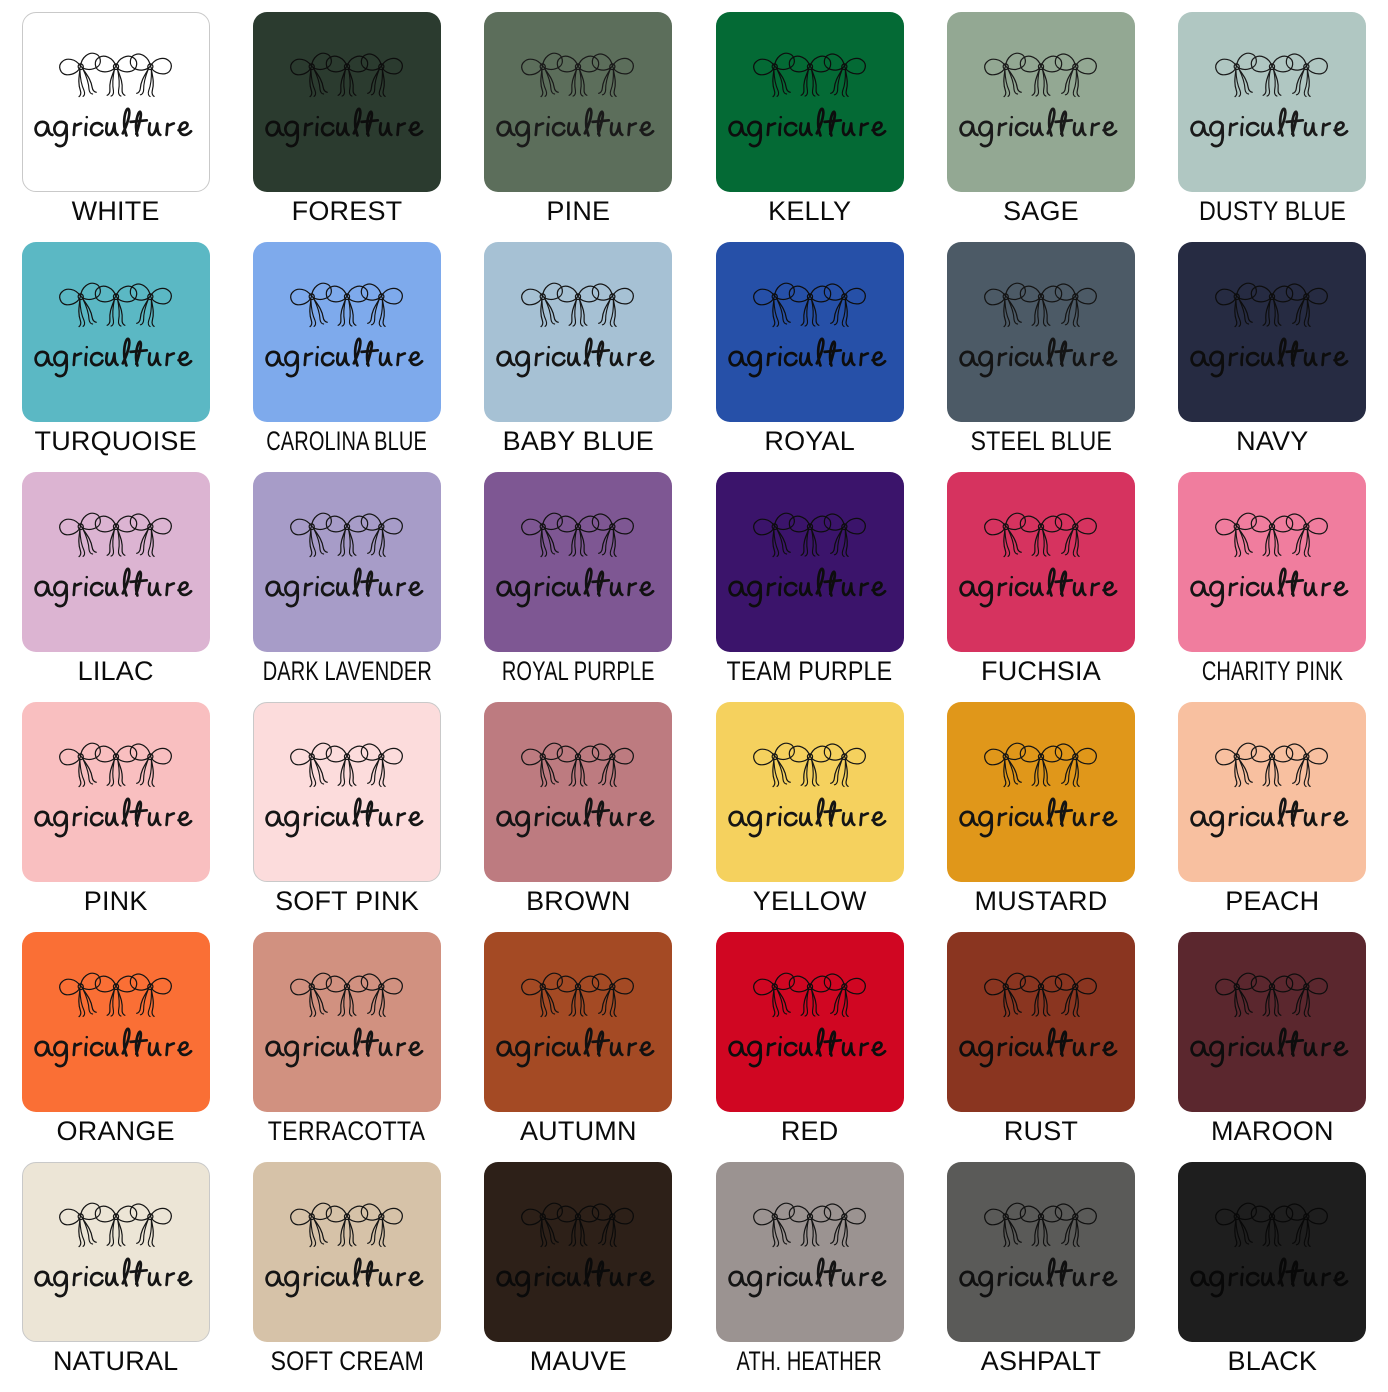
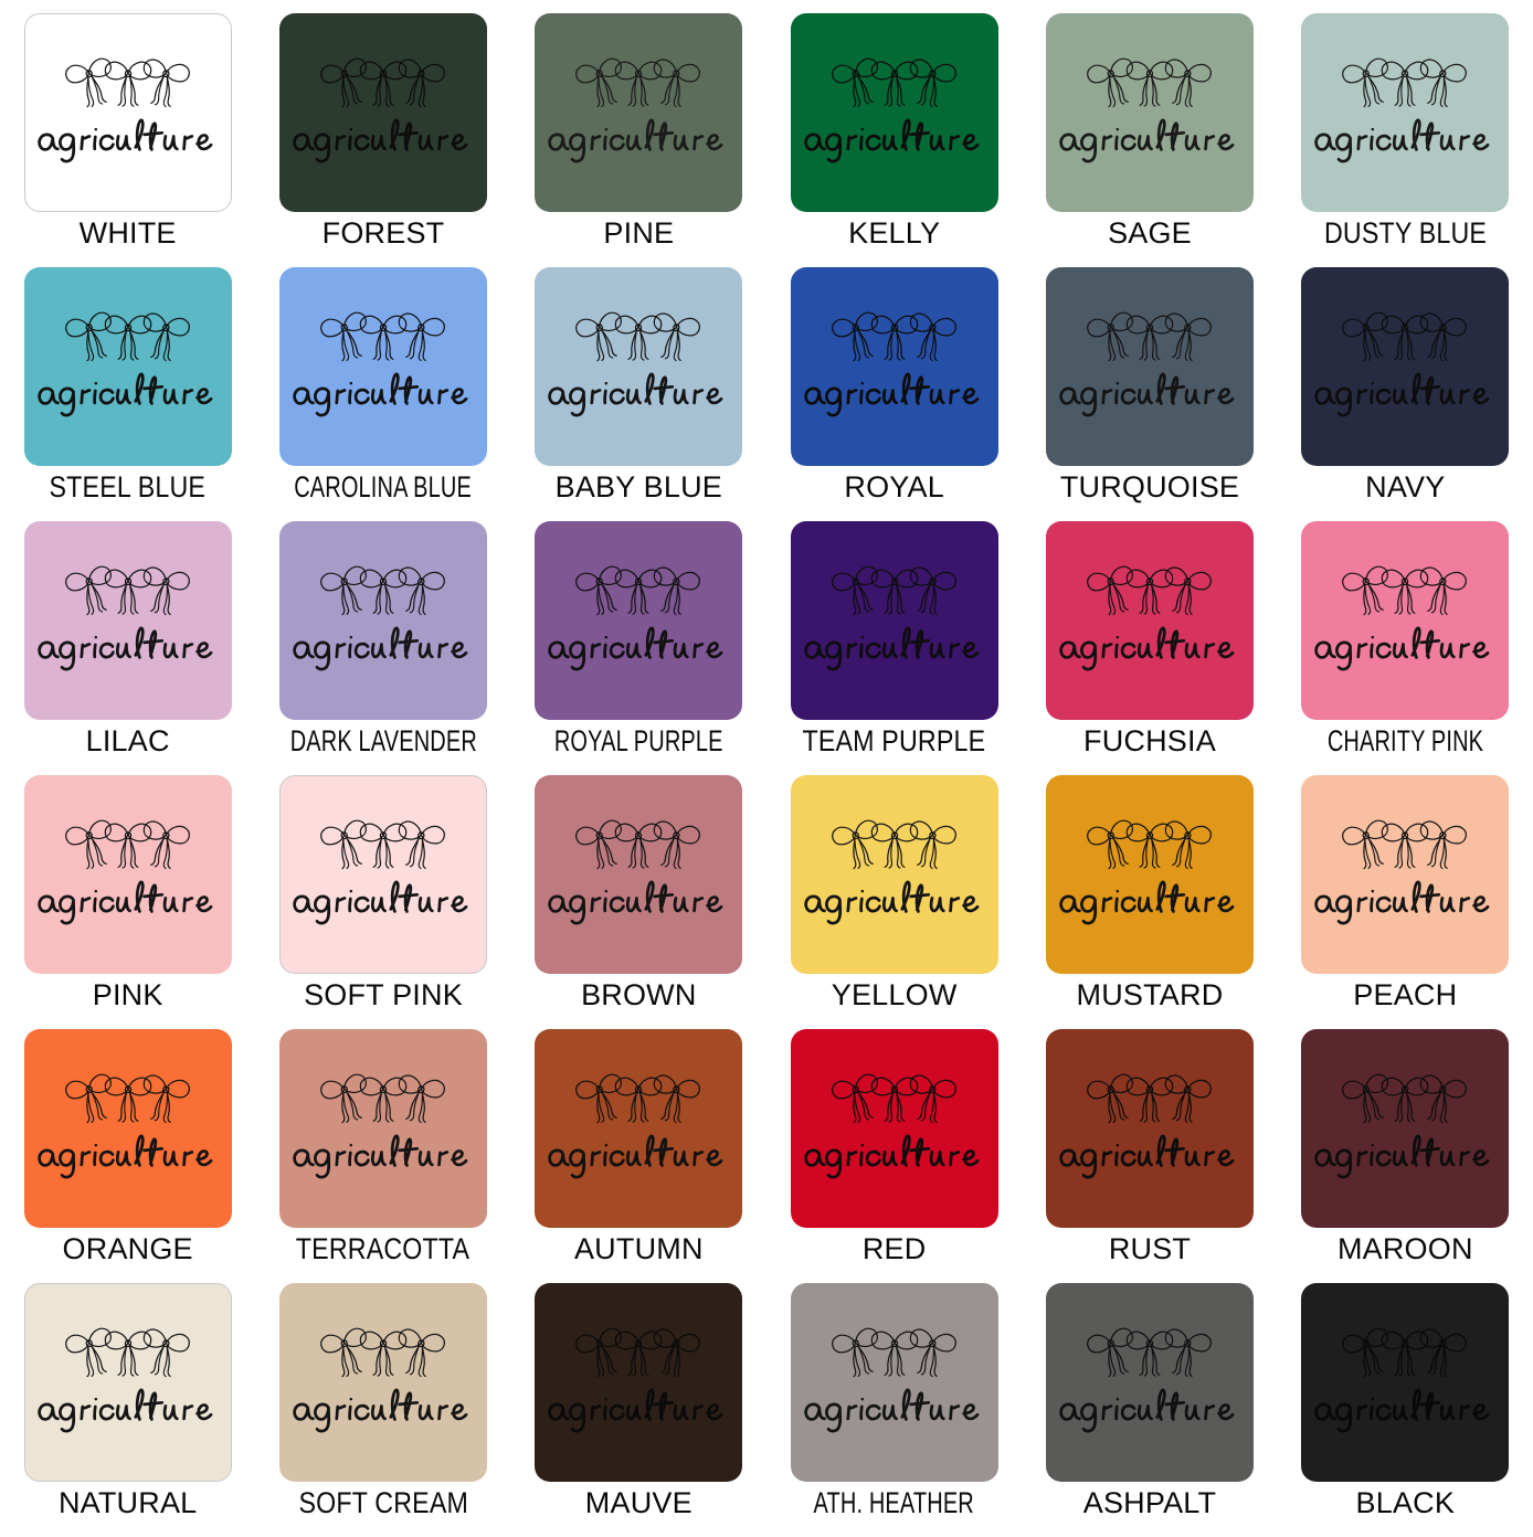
  WHITE
  FOREST
  PINE
  KELLY
  SAGE
  DUSTY BLUE
- TURQUOISE
+ STEEL BLUE
  CAROLINA BLUE
  BABY BLUE
  ROYAL
- STEEL BLUE
+ TURQUOISE
  NAVY
  LILAC
  DARK LAVENDER
  ROYAL PURPLE
  TEAM PURPLE
  FUCHSIA
  CHARITY PINK
  PINK
  SOFT PINK
  BROWN
  YELLOW
  MUSTARD
  PEACH
  ORANGE
  TERRACOTTA
  AUTUMN
  RED
  RUST
  MAROON
  NATURAL
  SOFT CREAM
  MAUVE
  ATH. HEATHER
  ASHPALT
  BLACK
